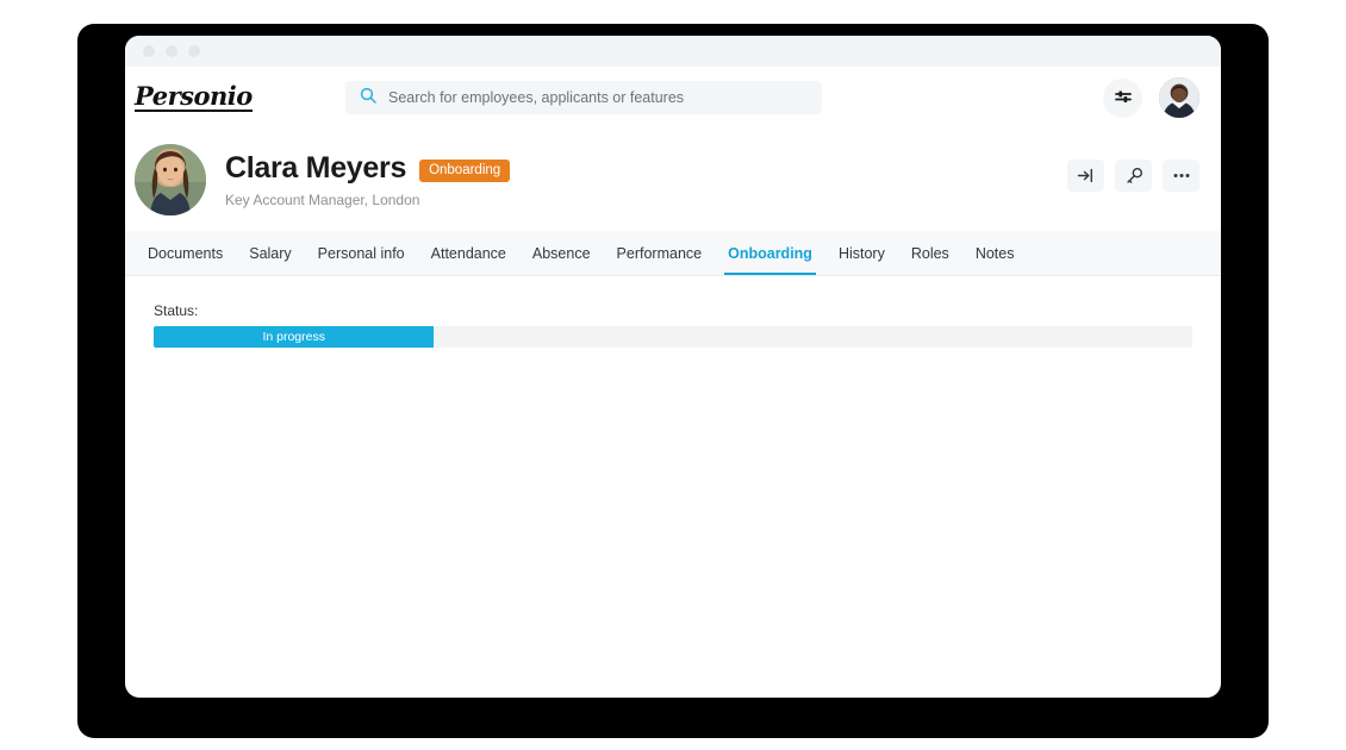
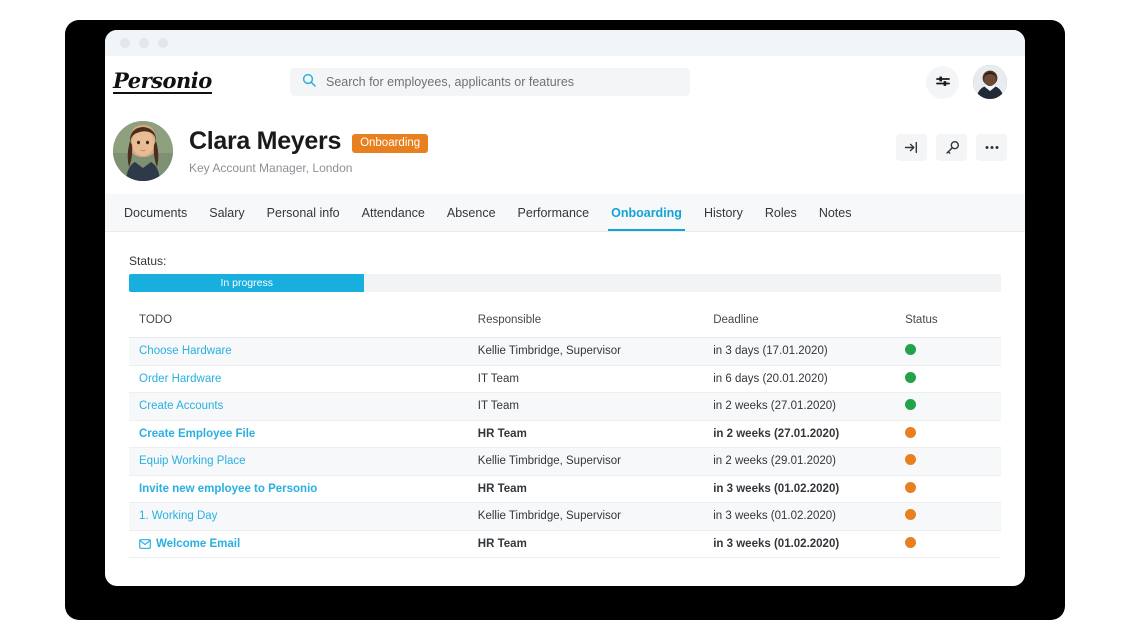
  Personio
  Search for employees, applicants or features
  Clara Meyers
  Onboarding
  Key Account Manager, London
  Documents
  Salary
  Personal info
  Attendance
  Absence
  Performance
  Onboarding
  History
  Roles
  Notes
  Status:
  In progress
+ TODO	Responsible	Deadline	Status
+ Choose Hardware	Kellie Timbridge, Supervisor	in 3 days (17.01.2020)
+ Order Hardware	IT Team	in 6 days (20.01.2020)
+ Create Accounts	IT Team	in 2 weeks (27.01.2020)
+ Create Employee File	HR Team	in 2 weeks (27.01.2020)
+ Equip Working Place	Kellie Timbridge, Supervisor	in 2 weeks (29.01.2020)
+ Invite new employee to Personio	HR Team	in 3 weeks (01.02.2020)
+ 1. Working Day	Kellie Timbridge, Supervisor	in 3 weeks (01.02.2020)
+ Welcome Email	HR Team	in 3 weeks (01.02.2020)
